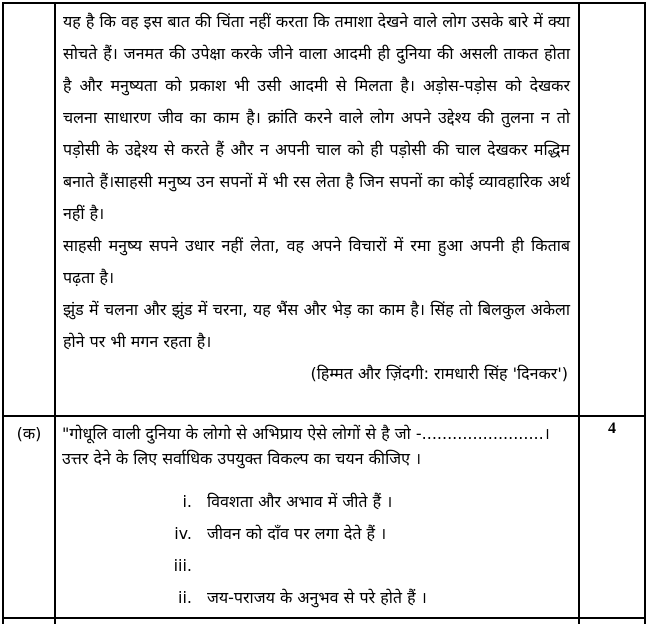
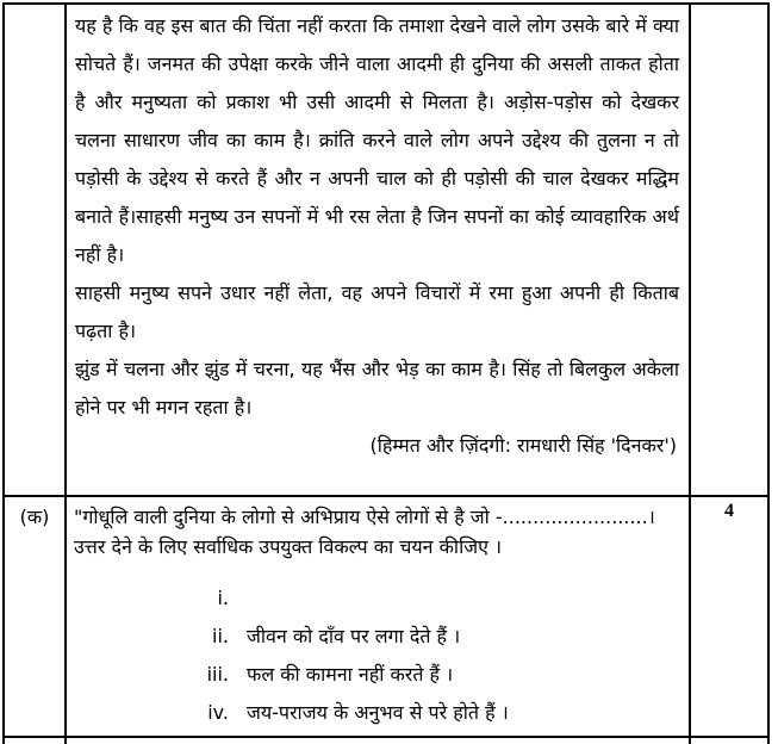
  यह है कि वह इस बात की चिंता नहीं करता कि तमाशा देखने वाले लोग उसके बारे में क्या सोचते हैं। जनमत की उपेक्षा करके जीने वाला आदमी ही दुनिया की असली ताकत होता है और मनुष्यता को प्रकाश भी उसी आदमी से मिलता है। अड़ोस-पड़ोस को देखकर चलना साधारण जीव का काम है। क्रांति करने वाले लोग अपने उद्देश्य की तुलना न तो पड़ोसी के उद्देश्य से करते हैं और न अपनी चाल को ही पड़ोसी की चाल देखकर मद्धिम बनाते हैं।साहसी मनुष्य उन सपनों में भी रस लेता है जिन सपनों का कोई व्यावहारिक अर्थ नहीं है।
  साहसी मनुष्य सपने उधार नहीं लेता, वह अपने विचारों में रमा हुआ अपनी ही किताब पढ़ता है।
  झुंड में चलना और झुंड में चरना, यह भैंस और भेड़ का काम है। सिंह तो बिलकुल अकेला होने पर भी मगन रहता है।
  (हिम्मत और ज़िंदगी: रामधारी सिंह 'दिनकर')
  (क)
  "गोधूलि वाली दुनिया के लोगो से अभिप्राय ऐसे लोगों से है जो -........................।
  उत्तर देने के लिए सर्वाधिक उपयुक्त विकल्प का चयन कीजिए ।
  i.
- विवशता और अभाव में जीते हैं ।
- iv.
+ ii.
  जीवन को दाँव पर लगा देते हैं ।
  iii.
+ फल की कामना नहीं करते हैं ।
- ii.
+ iv.
  जय-पराजय के अनुभव से परे होते हैं ।
  4
